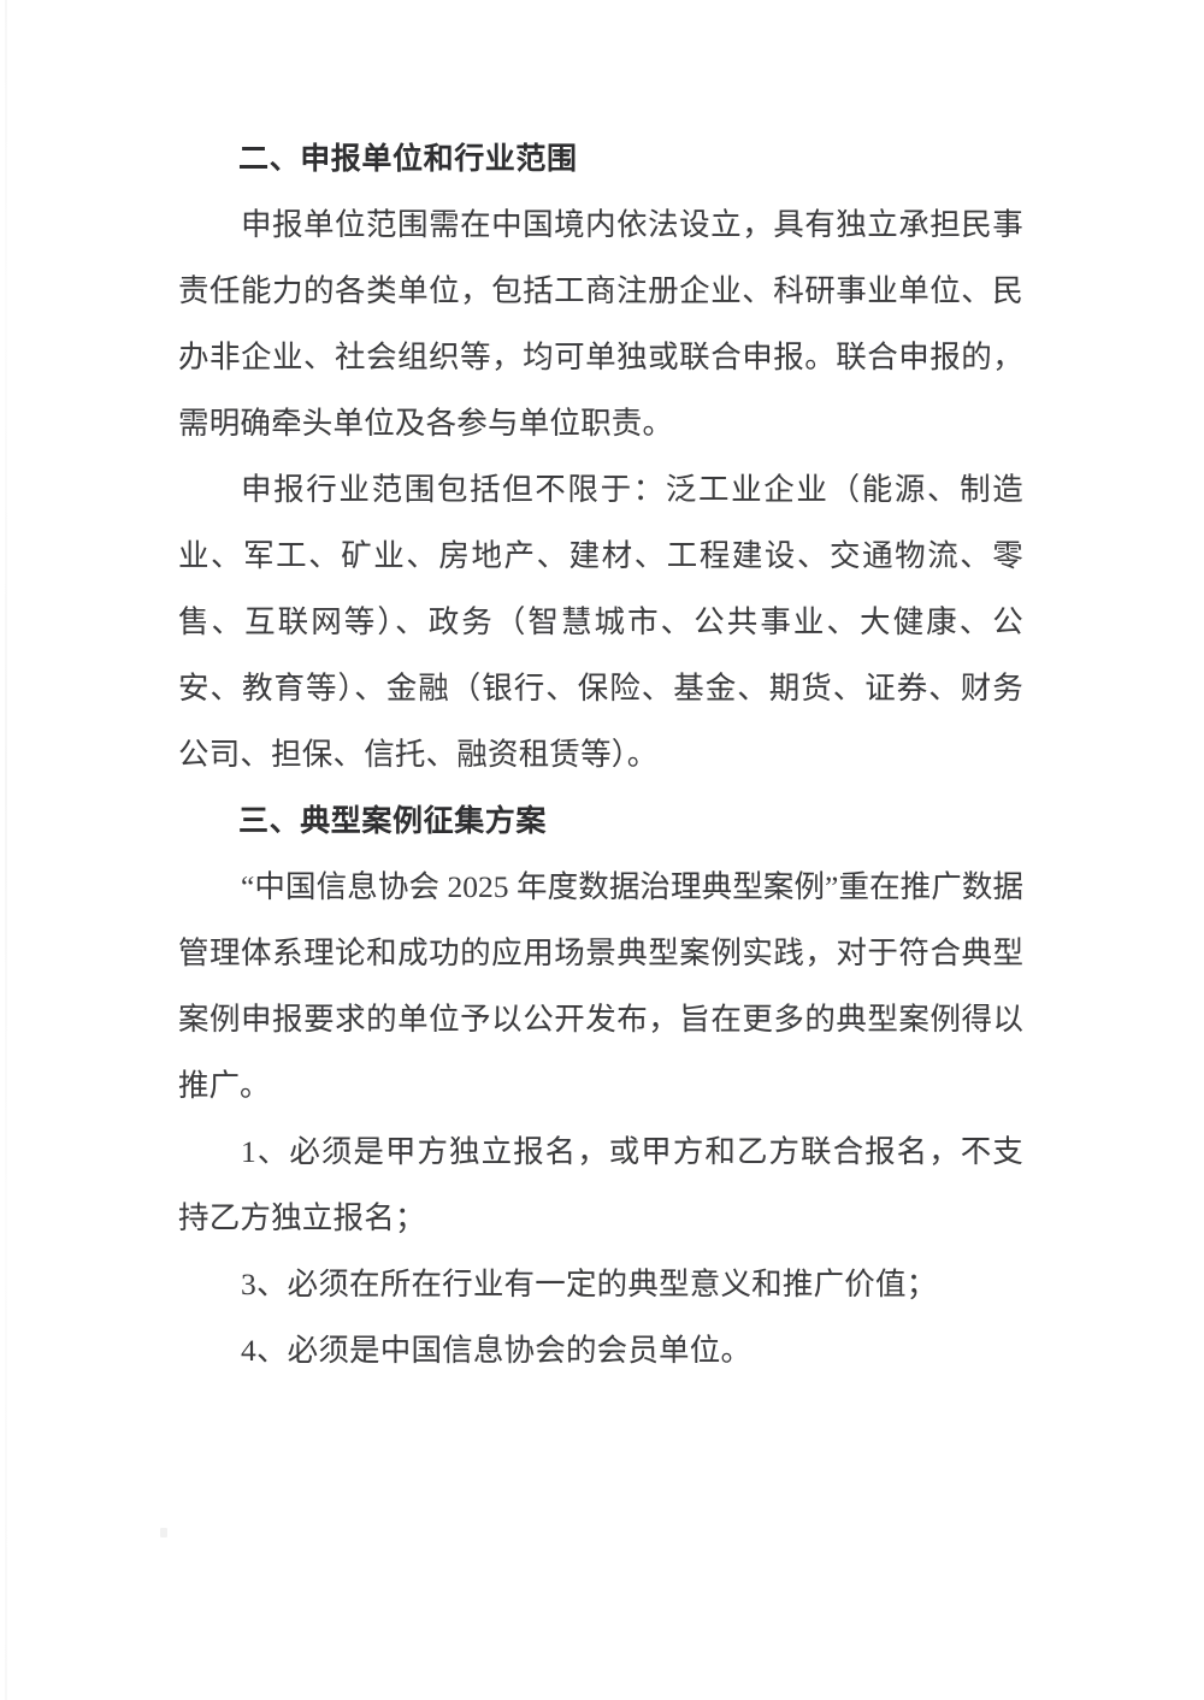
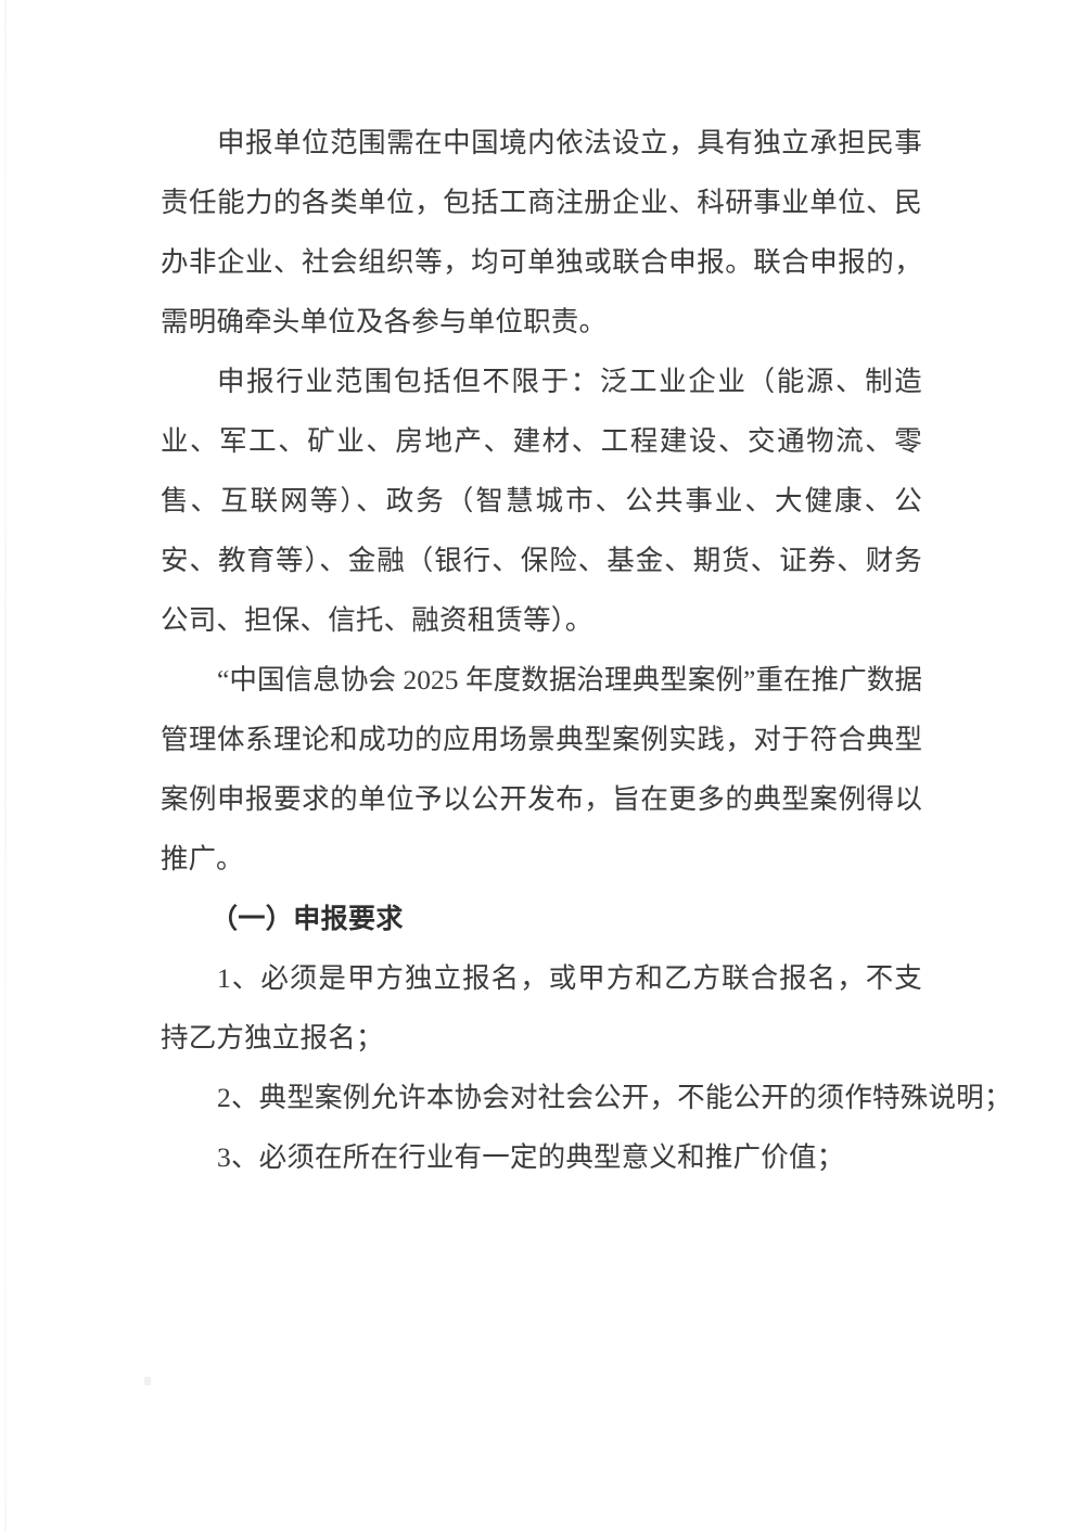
- 二、申报单位和行业范围
  申报单位范围需在中国境内依法设立，具有独立承担民事责任能力的各类单位，包括工商注册企业、科研事业单位、民办非企业、社会组织等，均可单独或联合申报。联合申报的，需明确牵头单位及各参与单位职责。
  申报行业范围包括但不限于：泛工业企业（能源、制造业、军工、矿业、房地产、建材、工程建设、交通物流、零售、互联网等）、政务（智慧城市、公共事业、大健康、公安、教育等）、金融（银行、保险、基金、期货、证券、财务公司、担保、信托、融资租赁等）。
- 三、典型案例征集方案
  “中国信息协会 2025 年度数据治理典型案例”重在推广数据管理体系理论和成功的应用场景典型案例实践，对于符合典型案例申报要求的单位予以公开发布，旨在更多的典型案例得以推广。
+ （一）申报要求
  1、必须是甲方独立报名，或甲方和乙方联合报名，不支持乙方独立报名；
+ 2、典型案例允许本协会对社会公开，不能公开的须作特殊说明；
  3、必须在所在行业有一定的典型意义和推广价值；
- 4、必须是中国信息协会的会员单位。
